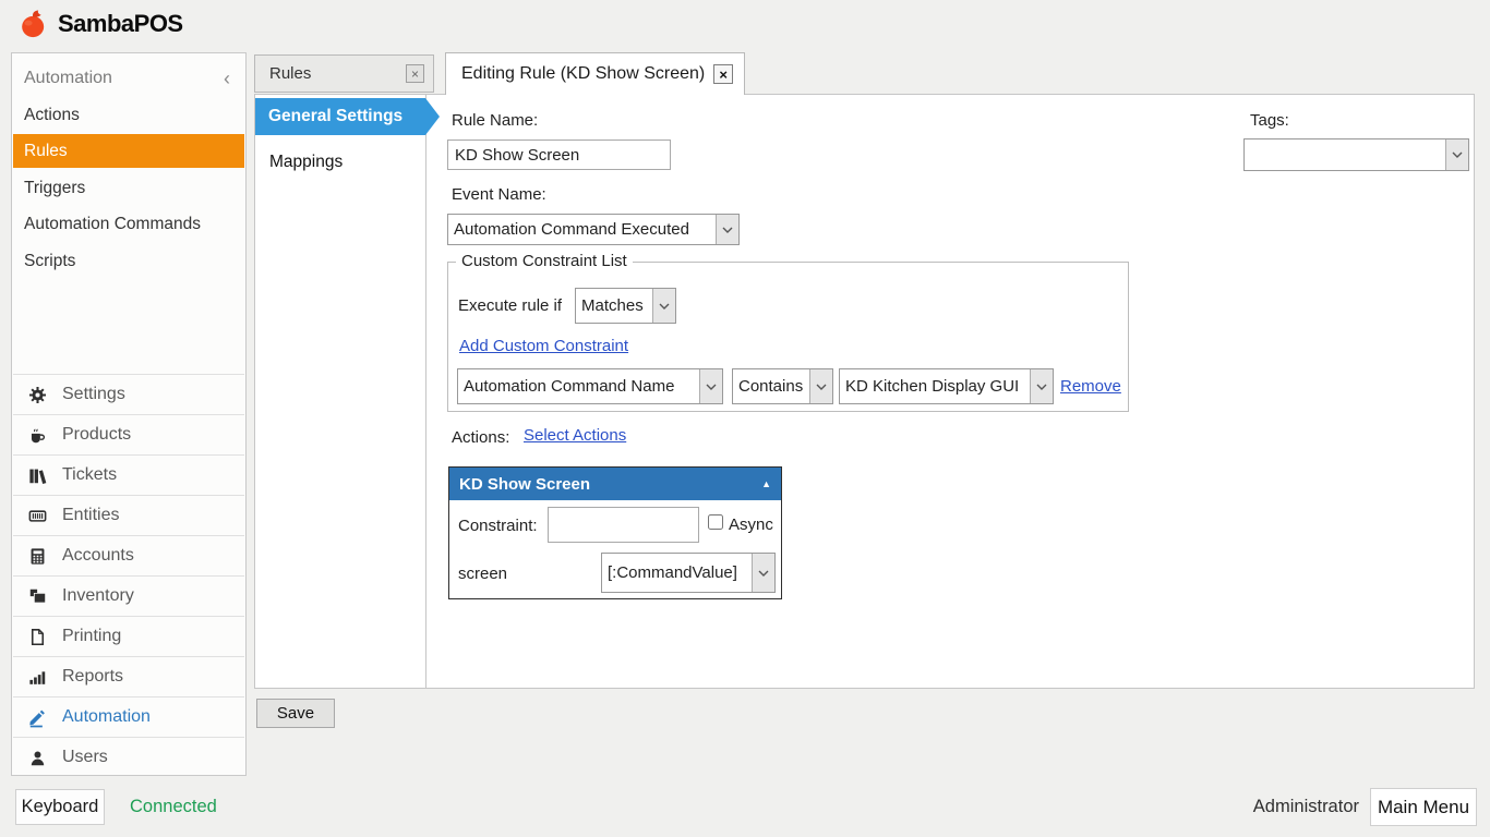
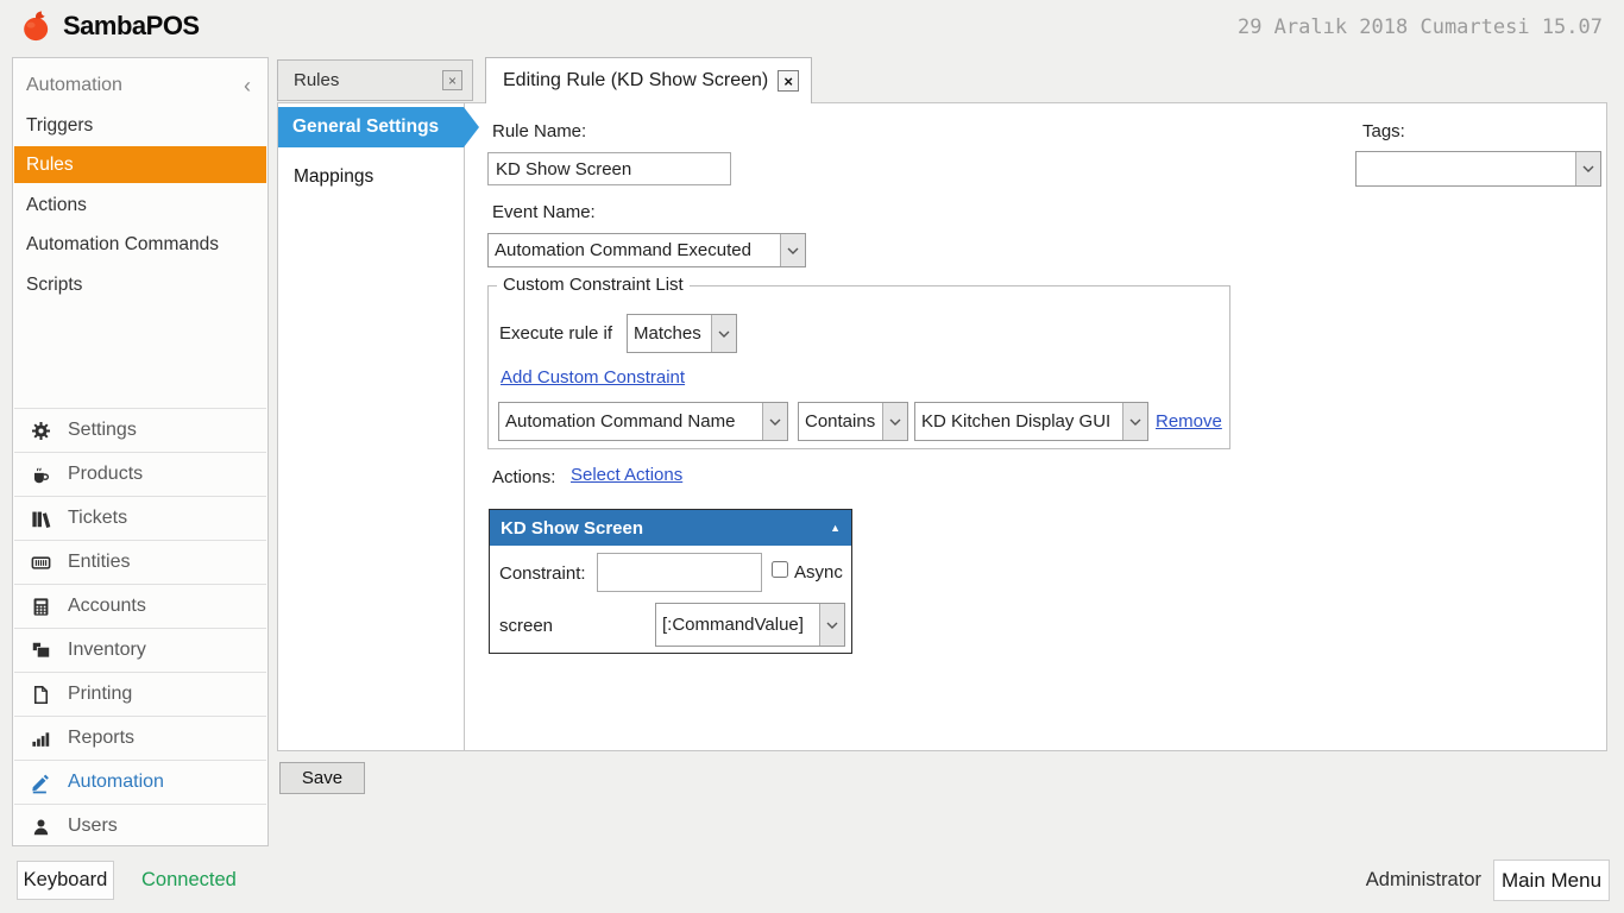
  SambaPOS
+ 29 Aralık 2018 Cumartesi 15.07
  Automation
  ‹
- Actions
+ Triggers
  Rules
- Triggers
+ Actions
  Automation Commands
  Scripts
  Settings
  Products
  Tickets
  Entities
  Accounts
  Inventory
  Printing
  Reports
  Automation
  Users
  Rules
  ×
  Editing Rule (KD Show Screen)
  ×
  Rule Name:
  KD Show Screen
  Tags:
  Event Name:
  Automation Command Executed
  Custom Constraint List
  Execute rule if
  Matches
  Add Custom Constraint
  Automation Command Name
  Contains
  KD Kitchen Display GUI
  Remove
  Actions:
  Select Actions
  KD Show Screen
  ▲
  Constraint:
  Async
  screen
  [:CommandValue]
  General Settings
  Mappings
  Save
  Keyboard
  Connected
  Administrator
  Main Menu
